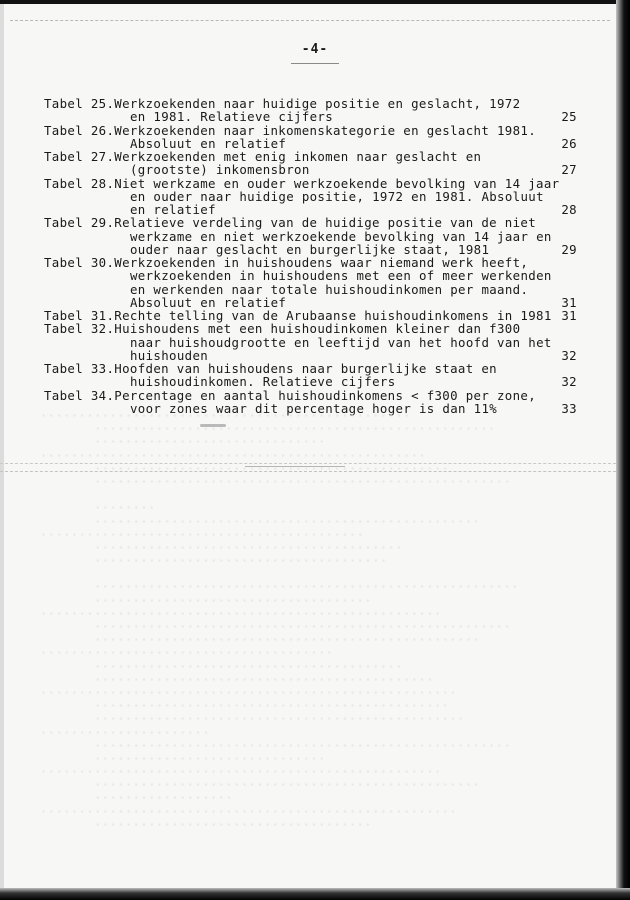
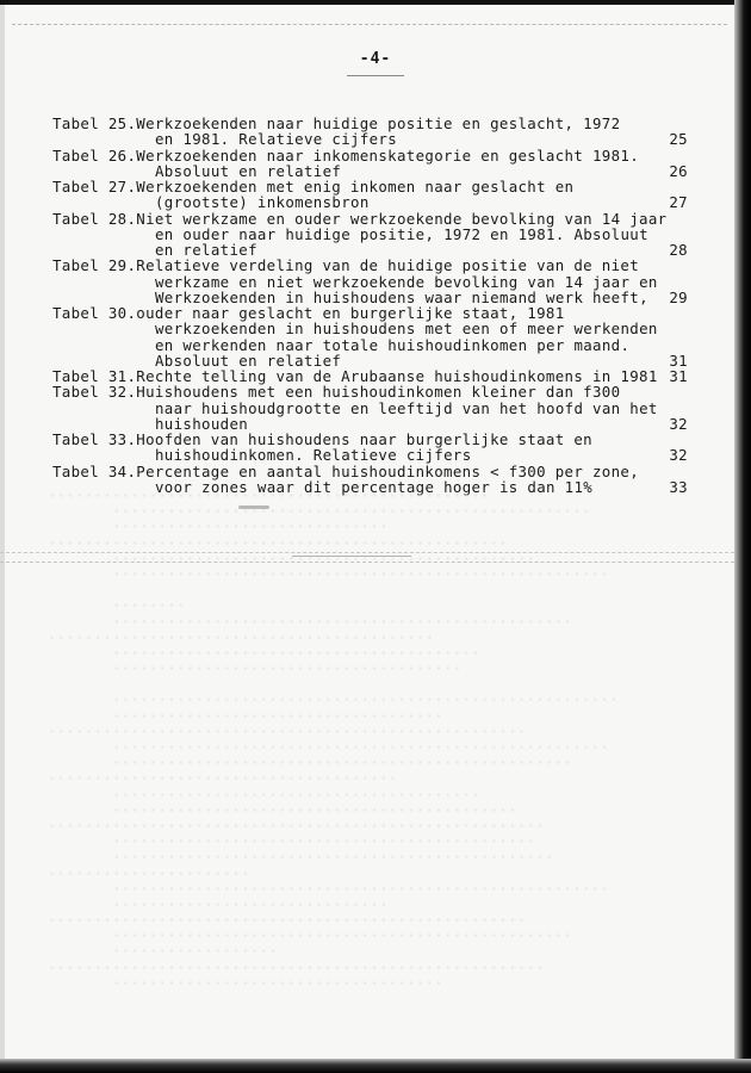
  -4-
  Tabel 25.Werkzoekenden naar huidige positie en geslacht, 1972
  en 1981. Relatieve cijfers
  25
  Tabel 26.Werkzoekenden naar inkomenskategorie en geslacht 1981.
  Absoluut en relatief
  26
  Tabel 27.Werkzoekenden met enig inkomen naar geslacht en
  (grootste) inkomensbron
  27
  Tabel 28.Niet werkzame en ouder werkzoekende bevolking van 14 jaar
  en ouder naar huidige positie, 1972 en 1981. Absoluut
  en relatief
  28
  Tabel 29.Relatieve verdeling van de huidige positie van de niet
  werkzame en niet werkzoekende bevolking van 14 jaar en
- ouder naar geslacht en burgerlijke staat, 1981
+ Werkzoekenden in huishoudens waar niemand werk heeft,
  29
- Tabel 30.Werkzoekenden in huishoudens waar niemand werk heeft,
+ Tabel 30.ouder naar geslacht en burgerlijke staat, 1981
  werkzoekenden in huishoudens met een of meer werkenden
  en werkenden naar totale huishoudinkomen per maand.
  Absoluut en relatief
  31
  Tabel 31.Rechte telling van de Arubaanse huishoudinkomens in 1981
  31
  Tabel 32.Huishoudens met een huishoudinkomen kleiner dan f300
  naar huishoudgrootte en leeftijd van het hoofd van het
  huishouden
  32
  Tabel 33.Hoofden van huishoudens naar burgerlijke staat en
  huishoudinkomen. Relatieve cijfers
  32
  Tabel 34.Percentage en aantal huishoudinkomens < f300 per zone,
  voor zones waar dit percentage hoger is dan 11%
  33
  ················································
  ····················································
  ··············································
